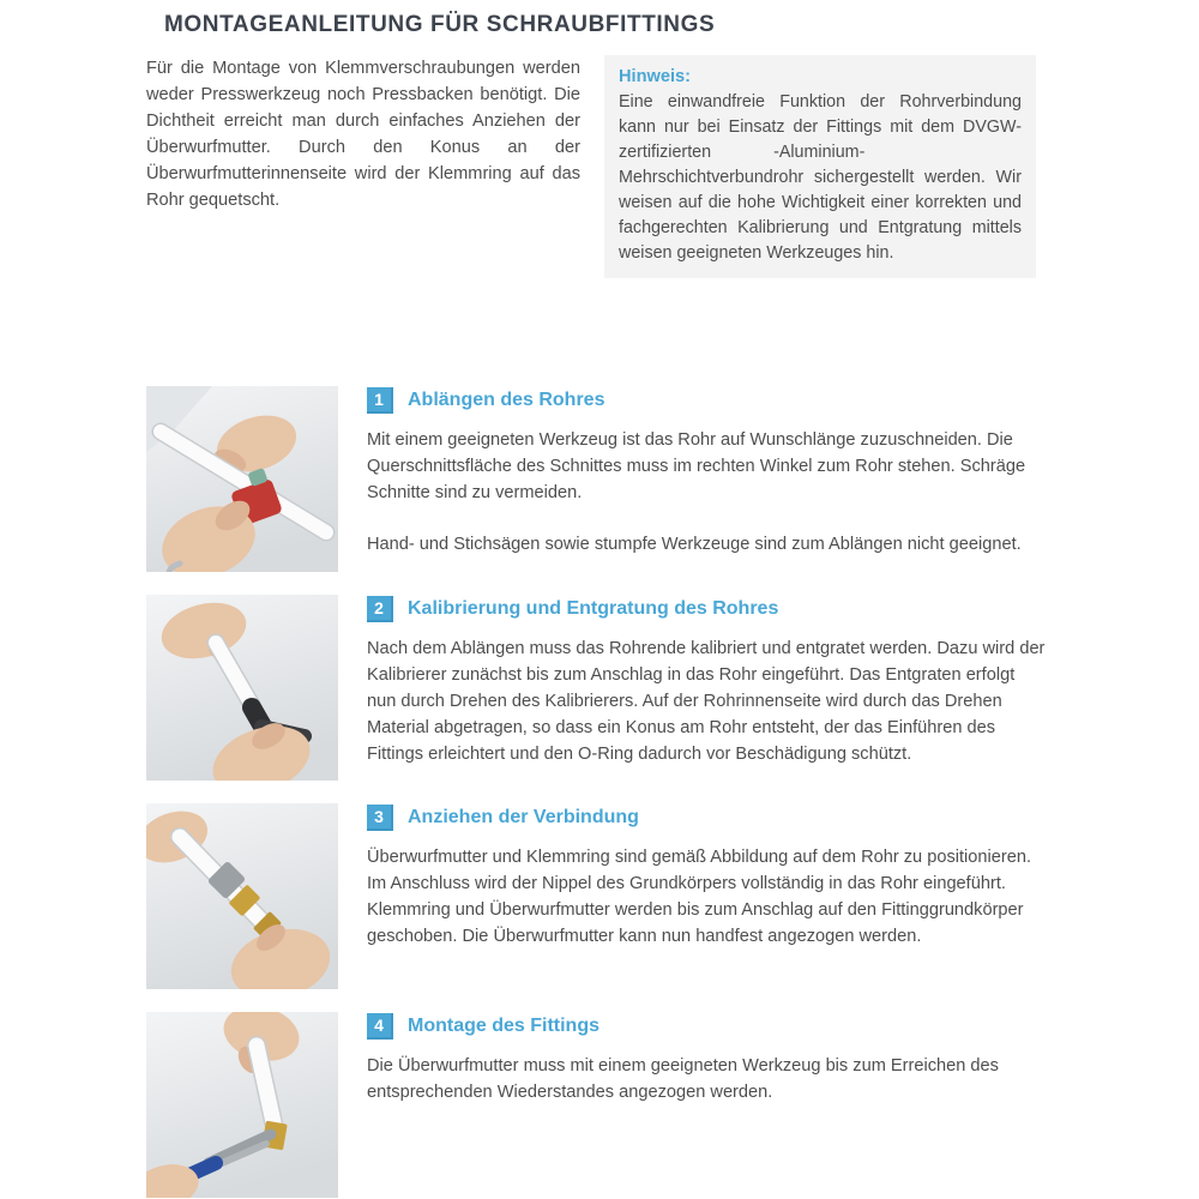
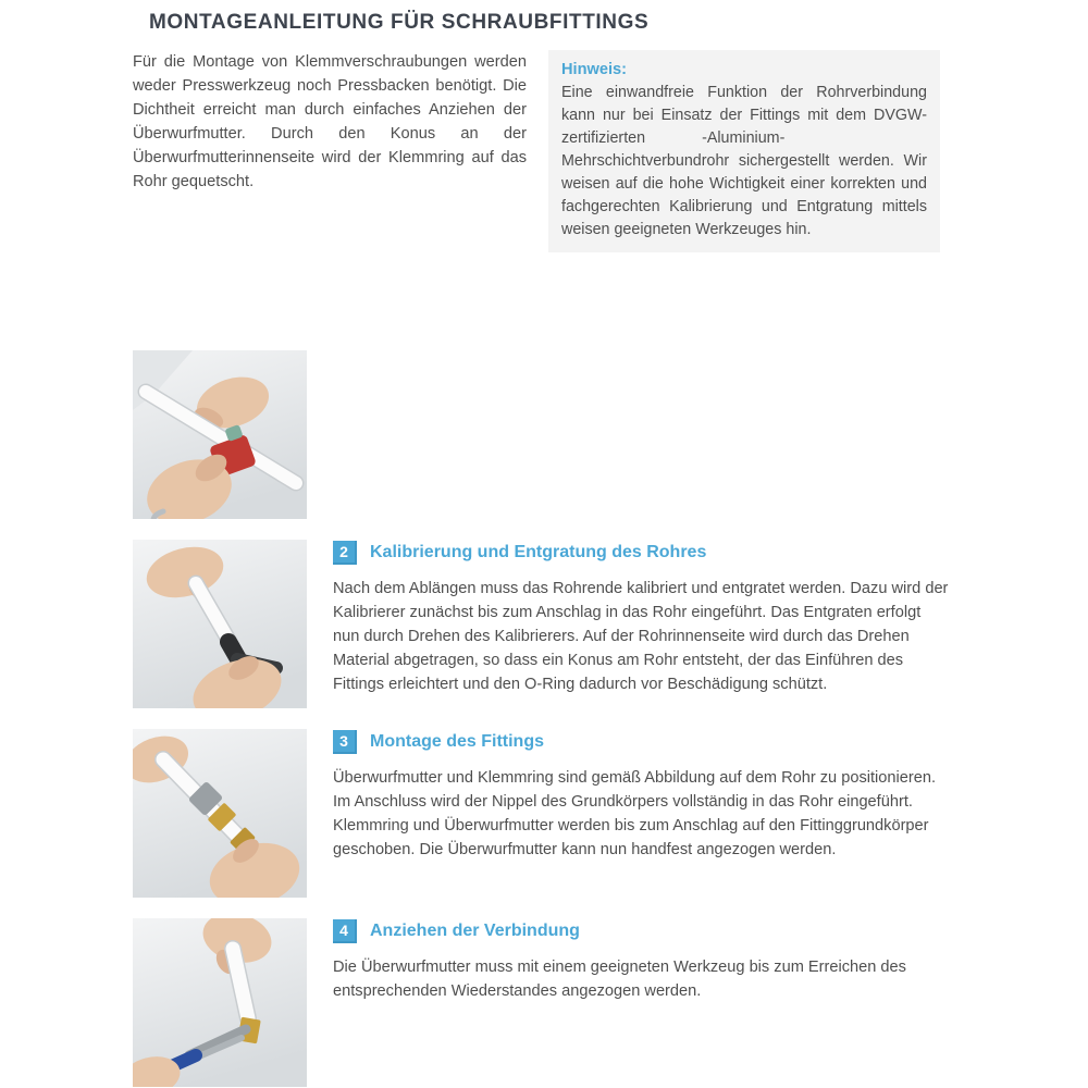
  MONTAGEANLEITUNG FÜR SCHRAUBFITTINGS
  Für die Montage von Klemmverschraubungen werden weder Presswerkzeug noch Pressbacken benötigt. Die Dichtheit erreicht man durch einfaches Anziehen der Überwurfmutter. Durch den Konus an der Überwurfmutterinnenseite wird der Klemmring auf das Rohr gequetscht.
  Hinweis:
  Eine einwandfreie Funktion der Rohrverbindung kann nur bei Einsatz der Fittings mit dem DVGW-zertifizierten -Aluminium-Mehrschichtverbundrohr sichergestellt werden. Wir weisen auf die hohe Wichtigkeit einer korrekten und fachgerechten Kalibrierung und Entgratung mittels weisen geeigneten Werkzeuges hin.
- 1
- Ablängen des Rohres
- Mit einem geeigneten Werkzeug ist das Rohr auf Wunschlänge zuzuschneiden. Die Querschnittsfläche des Schnittes muss im rechten Winkel zum Rohr stehen. Schräge Schnitte sind zu vermeiden.
- Hand- und Stichsägen sowie stumpfe Werkzeuge sind zum Ablängen nicht geeignet.
  2
  Kalibrierung und Entgratung des Rohres
  Nach dem Ablängen muss das Rohrende kalibriert und entgratet werden. Dazu wird der Kalibrierer zunächst bis zum Anschlag in das Rohr eingeführt. Das Entgraten erfolgt nun durch Drehen des Kalibrierers. Auf der Rohrinnenseite wird durch das Drehen Material abgetragen, so dass ein Konus am Rohr entsteht, der das Einführen des Fittings erleichtert und den O-Ring dadurch vor Beschädigung schützt.
  3
- Anziehen der Verbindung
+ Montage des Fittings
  Überwurfmutter und Klemmring sind gemäß Abbildung auf dem Rohr zu positionieren. Im Anschluss wird der Nippel des Grundkörpers vollständig in das Rohr eingeführt. Klemmring und Überwurfmutter werden bis zum Anschlag auf den Fittinggrundkörper geschoben. Die Überwurfmutter kann nun handfest angezogen werden.
  4
- Montage des Fittings
+ Anziehen der Verbindung
  Die Überwurfmutter muss mit einem geeigneten Werkzeug bis zum Erreichen des entsprechenden Wiederstandes angezogen werden.
